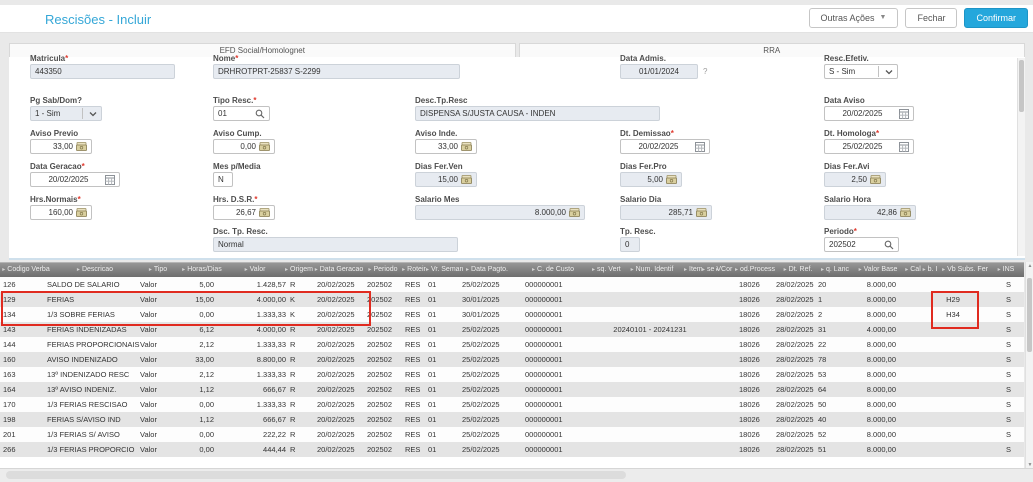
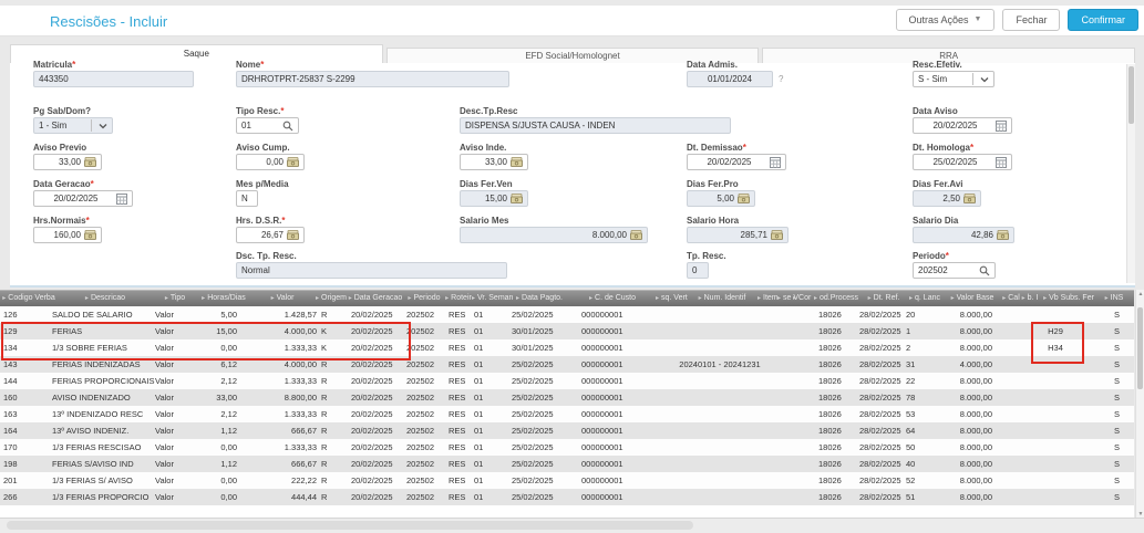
  Rescisões - Incluir
  Outras Ações
  Fechar
  Confirmar
+ Saque
  EFD Social/Homolognet
  RRA
  Matricula*
  443350
  Nome*
  DRHROTPRT-25837 S-2299
  Data Admis.
  01/01/2024
  ?
  Resc.Efetiv.
  S - Sim
  Pg Sab/Dom?
  1 - Sim
  Tipo Resc.*
  01
  Desc.Tp.Resc
  DISPENSA S/JUSTA CAUSA - INDEN
  Data Aviso
  20/02/2025
  Aviso Previo
  33,00
  Aviso Cump.
  0,00
  Aviso Inde.
  33,00
  Dt. Demissao*
  20/02/2025
  Dt. Homologa*
  25/02/2025
  Data Geracao*
  20/02/2025
  Mes p/Media
  N
  Dias Fer.Ven
  15,00
  Dias Fer.Pro
  5,00
  Dias Fer.Avi
  2,50
  Hrs.Normais*
  160,00
  Hrs. D.S.R.*
  26,67
  Salario Mes
  8.000,00
- Salario Dia
+ Salario Hora
  285,71
- Salario Hora
+ Salario Dia
  42,86
  Dsc. Tp. Resc.
  Normal
  Tp. Resc.
  0
  Periodo*
  202502
  126
  SALDO DE SALARIO
  Valor
  5,00
  1.428,57
  R
  20/02/2025
  202502
  RES
  01
  25/02/2025
  000000001
  18026
  28/02/2025
  20
  8.000,00
  S
  129
  FERIAS
  Valor
  15,00
  4.000,00
  K
  20/02/2025
  202502
  RES
  01
  30/01/2025
  000000001
  18026
  28/02/2025
  1
  8.000,00
  H29
  S
  134
  1/3 SOBRE FERIAS
  Valor
  0,00
  1.333,33
  K
  20/02/2025
  202502
  RES
  01
  30/01/2025
  000000001
  18026
  28/02/2025
  2
  8.000,00
  H34
  S
  143
  FERIAS INDENIZADAS
  Valor
  6,12
  4.000,00
  R
  20/02/2025
  202502
  RES
  01
  25/02/2025
  000000001
  20240101 - 20241231
  18026
  28/02/2025
  31
  4.000,00
  S
  144
  FERIAS PROPORCIONAIS
  Valor
  2,12
  1.333,33
  R
  20/02/2025
  202502
  RES
  01
  25/02/2025
  000000001
  18026
  28/02/2025
  22
  8.000,00
  S
  160
  AVISO INDENIZADO
  Valor
  33,00
  8.800,00
  R
  20/02/2025
  202502
  RES
  01
  25/02/2025
  000000001
  18026
  28/02/2025
  78
  8.000,00
  S
  163
  13º INDENIZADO RESC
  Valor
  2,12
  1.333,33
  R
  20/02/2025
  202502
  RES
  01
  25/02/2025
  000000001
  18026
  28/02/2025
  53
  8.000,00
  S
  164
  13º AVISO INDENIZ.
  Valor
  1,12
  666,67
  R
  20/02/2025
  202502
  RES
  01
  25/02/2025
  000000001
  18026
  28/02/2025
  64
  8.000,00
  S
  170
  1/3 FERIAS RESCISAO
  Valor
  0,00
  1.333,33
  R
  20/02/2025
  202502
  RES
  01
  25/02/2025
  000000001
  18026
  28/02/2025
  50
  8.000,00
  S
  198
  FERIAS S/AVISO IND
  Valor
  1,12
  666,67
  R
  20/02/2025
  202502
  RES
  01
  25/02/2025
  000000001
  18026
  28/02/2025
  40
  8.000,00
  S
  201
  1/3 FERIAS S/ AVISO
  Valor
  0,00
  222,22
  R
  20/02/2025
  202502
  RES
  01
  25/02/2025
  000000001
  18026
  28/02/2025
  52
  8.000,00
  S
  266
  1/3 FERIAS PROPORCIO
  Valor
  0,00
  444,44
  R
  20/02/2025
  202502
  RES
  01
  25/02/2025
  000000001
  18026
  28/02/2025
  51
  8.000,00
  S
